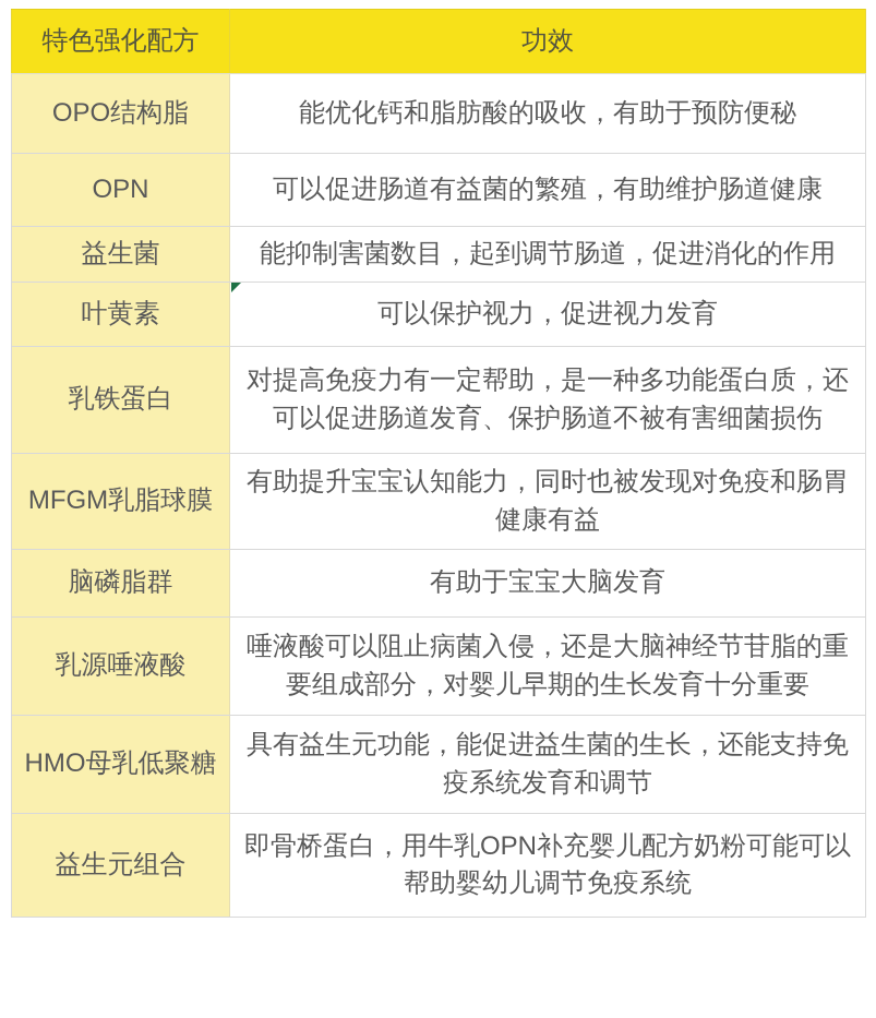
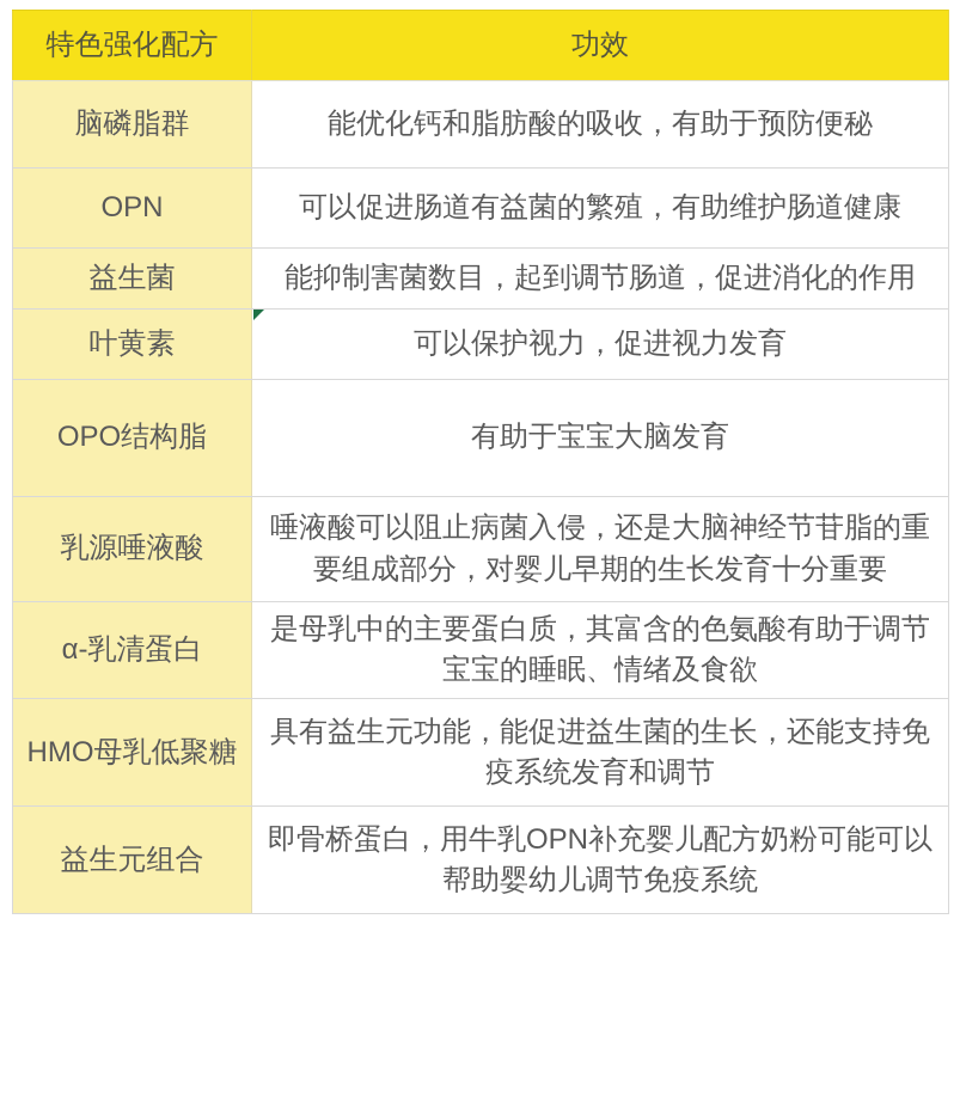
  特色强化配方	功效
- OPO结构脂	能优化钙和脂肪酸的吸收，有助于预防便秘
+ 脑磷脂群	能优化钙和脂肪酸的吸收，有助于预防便秘
  OPN	可以促进肠道有益菌的繁殖，有助维护肠道健康
  益生菌	能抑制害菌数目，起到调节肠道，促进消化的作用
  叶黄素	可以保护视力，促进视力发育
- 乳铁蛋白	对提高免疫力有一定帮助，是一种多功能蛋白质，还可以促进肠道发育、保护肠道不被有害细菌损伤
- MFGM乳脂球膜	有助提升宝宝认知能力，同时也被发现对免疫和肠胃健康有益
- 脑磷脂群	有助于宝宝大脑发育
+ OPO结构脂	有助于宝宝大脑发育
  乳源唾液酸	唾液酸可以阻止病菌入侵，还是大脑神经节苷脂的重要组成部分，对婴儿早期的生长发育十分重要
+ α-乳清蛋白	是母乳中的主要蛋白质，其富含的色氨酸有助于调节宝宝的睡眠、情绪及食欲
  HMO母乳低聚糖	具有益生元功能，能促进益生菌的生长，还能支持免疫系统发育和调节
  益生元组合	即骨桥蛋白，用牛乳OPN补充婴儿配方奶粉可能可以帮助婴幼儿调节免疫系统
